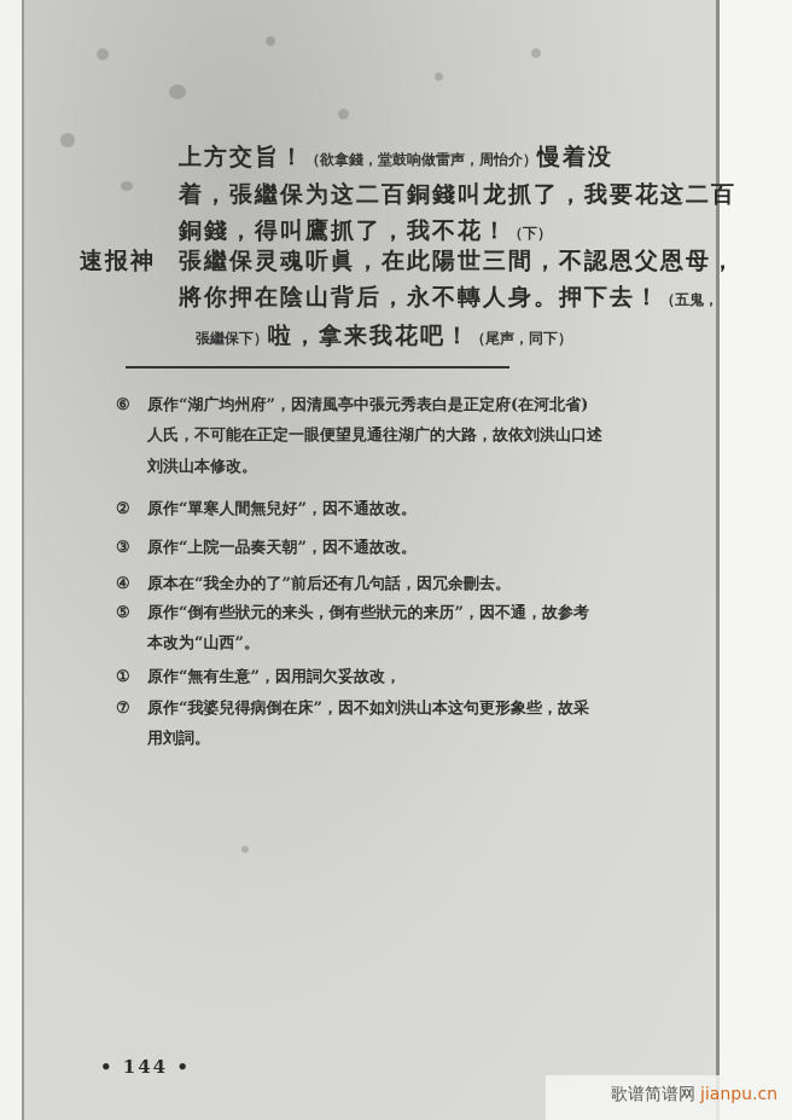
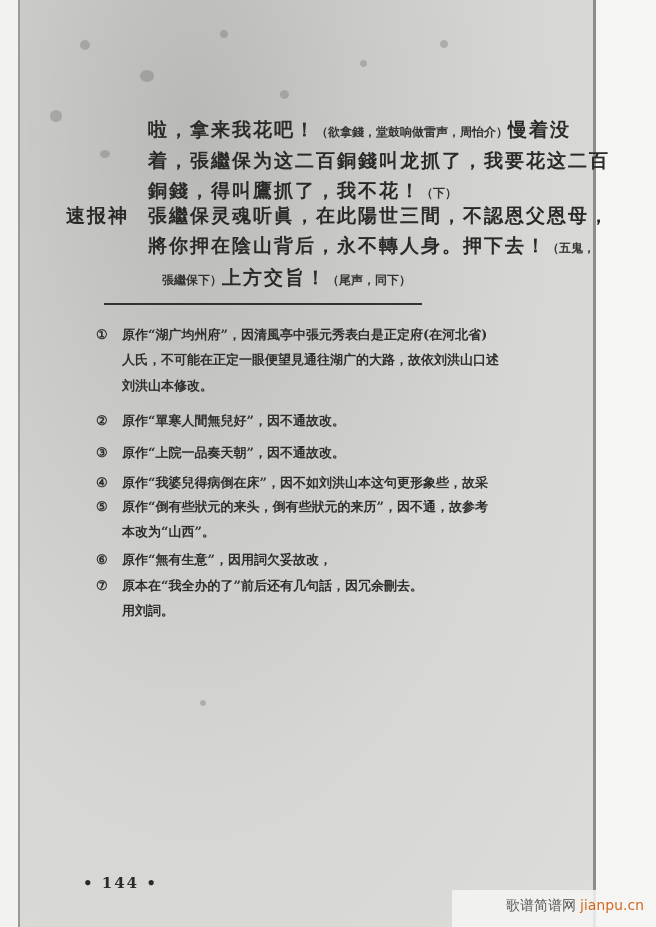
- 上方交旨！（欲拿錢，堂鼓响做雷声，周怡介）慢着没
+ 啦，拿来我花吧！（欲拿錢，堂鼓响做雷声，周怡介）慢着没
  着，張繼保为这二百銅錢叫龙抓了，我要花这二百
  銅錢，得叫鷹抓了，我不花！（下）
  速报神
  張繼保灵魂听眞，在此陽世三間，不認恩父恩母，
  將你押在陰山背后，永不轉人身。押下去！（五鬼，
- 張繼保下）啦，拿来我花吧！（尾声，同下）
+ 張繼保下）上方交旨！（尾声，同下）
- ⑥ 原作“湖广均州府”，因清風亭中張元秀表白是正定府(在河北省)
+ ① 原作“湖广均州府”，因清風亭中張元秀表白是正定府(在河北省)
  人氏，不可能在正定一眼便望見通往湖广的大路，故依刘洪山口述
  刘洪山本修改。
  ② 原作“單寒人間無兒好”，因不通故改。
  ③ 原作“上院一品奏天朝”，因不通故改。
- ④ 原本在“我全办的了”前后还有几句話，因冗余刪去。
+ ④ 原作“我婆兒得病倒在床”，因不如刘洪山本这句更形象些，故采
  ⑤ 原作“倒有些狀元的来头，倒有些狀元的来历”，因不通，故参考
  本改为“山西”。
- ① 原作“無有生意”，因用詞欠妥故改，
+ ⑥ 原作“無有生意”，因用詞欠妥故改，
- ⑦ 原作“我婆兒得病倒在床”，因不如刘洪山本这句更形象些，故采
+ ⑦ 原本在“我全办的了”前后还有几句話，因冗余刪去。
  用刘詞。
  • 144 •
  歌谱简谱网 jianpu.cn
